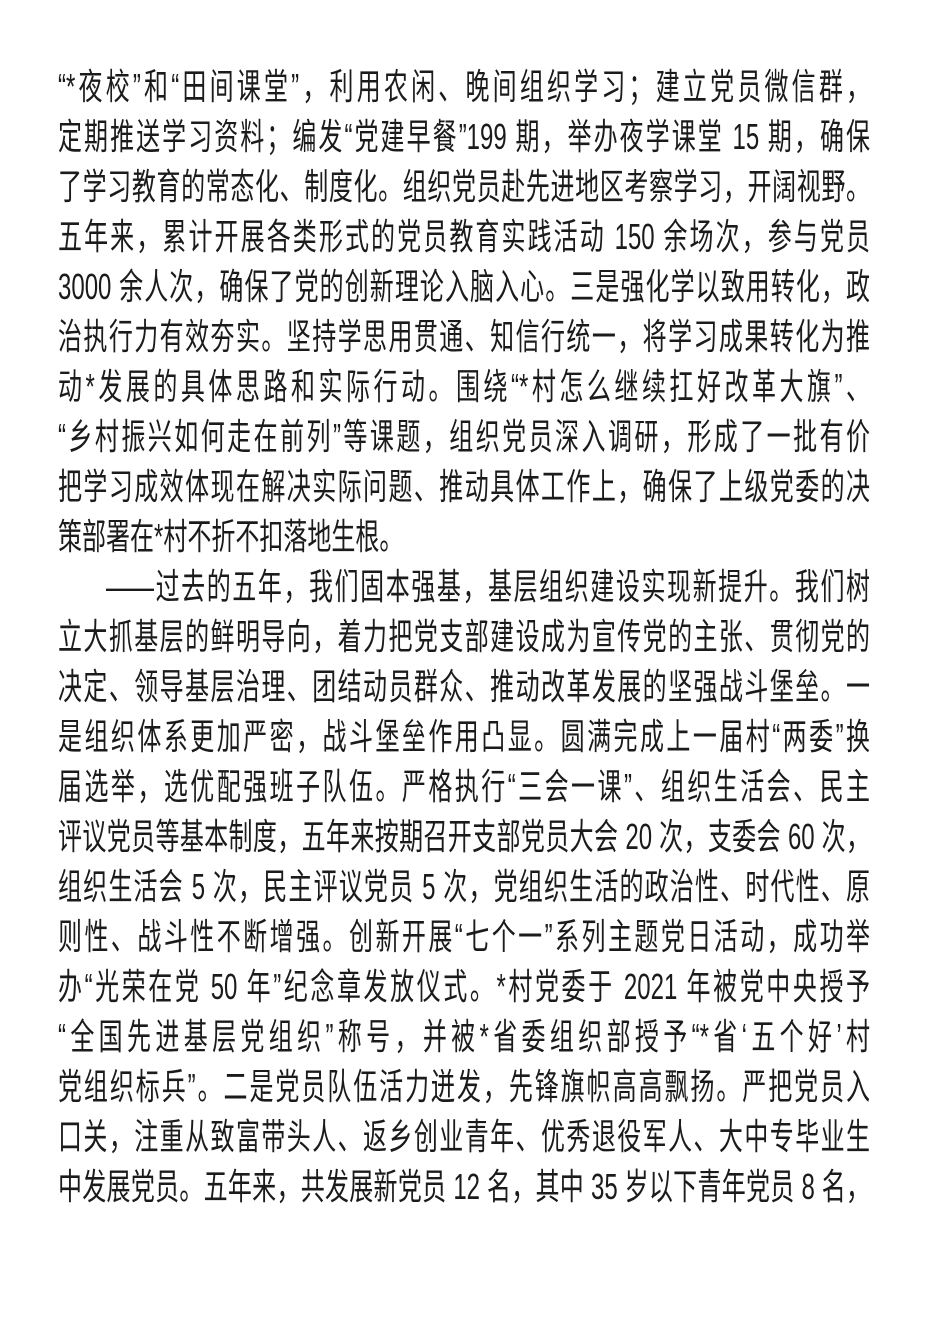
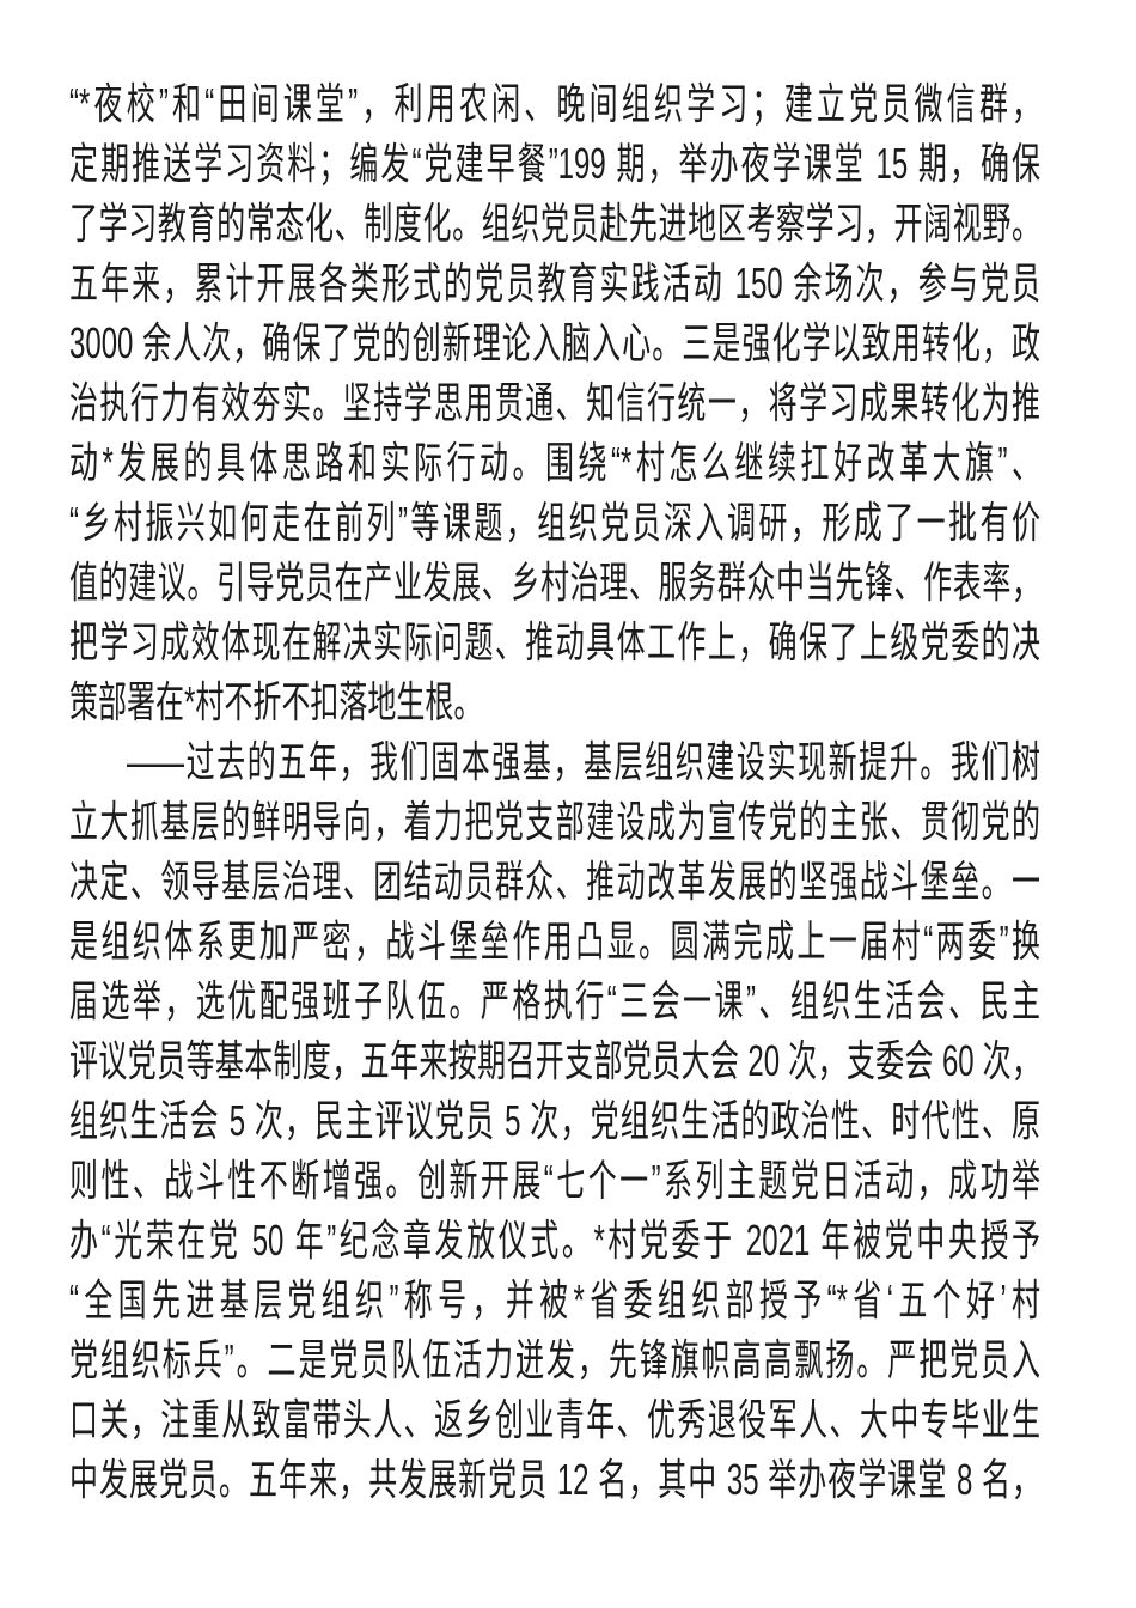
  “*夜校”和“田间课堂”，利用农闲、晚间组织学习；建立党员微信群，
  定期推送学习资料；编发“党建早餐”199 期，举办夜学课堂 15 期，确保
  了学习教育的常态化、制度化。组织党员赴先进地区考察学习，开阔视野。
  五年来，累计开展各类形式的党员教育实践活动 150 余场次，参与党员
  3000 余人次，确保了党的创新理论入脑入心。三是强化学以致用转化，政
  治执行力有效夯实。坚持学思用贯通、知信行统一，将学习成果转化为推
  动*发展的具体思路和实际行动。围绕“*村怎么继续扛好改革大旗”、
  “乡村振兴如何走在前列”等课题，组织党员深入调研，形成了一批有价
+ 值的建议。引导党员在产业发展、乡村治理、服务群众中当先锋、作表率，
  把学习成效体现在解决实际问题、推动具体工作上，确保了上级党委的决
  策部署在*村不折不扣落地生根。
  ——过去的五年，我们固本强基，基层组织建设实现新提升。我们树
  立大抓基层的鲜明导向，着力把党支部建设成为宣传党的主张、贯彻党的
  决定、领导基层治理、团结动员群众、推动改革发展的坚强战斗堡垒。一
  是组织体系更加严密，战斗堡垒作用凸显。圆满完成上一届村“两委”换
  届选举，选优配强班子队伍。严格执行“三会一课”、组织生活会、民主
  评议党员等基本制度，五年来按期召开支部党员大会 20 次，支委会 60 次，
  组织生活会 5 次，民主评议党员 5 次，党组织生活的政治性、时代性、原
  则性、战斗性不断增强。创新开展“七个一”系列主题党日活动，成功举
  办“光荣在党 50 年”纪念章发放仪式。*村党委于 2021 年被党中央授予
  “全国先进基层党组织”称号，并被*省委组织部授予“*省‘五个好’村
  党组织标兵”。二是党员队伍活力迸发，先锋旗帜高高飘扬。严把党员入
  口关，注重从致富带头人、返乡创业青年、优秀退役军人、大中专毕业生
- 中发展党员。五年来，共发展新党员 12 名，其中 35 岁以下青年党员 8 名，
+ 中发展党员。五年来，共发展新党员 12 名，其中 35 举办夜学课堂 8 名，
